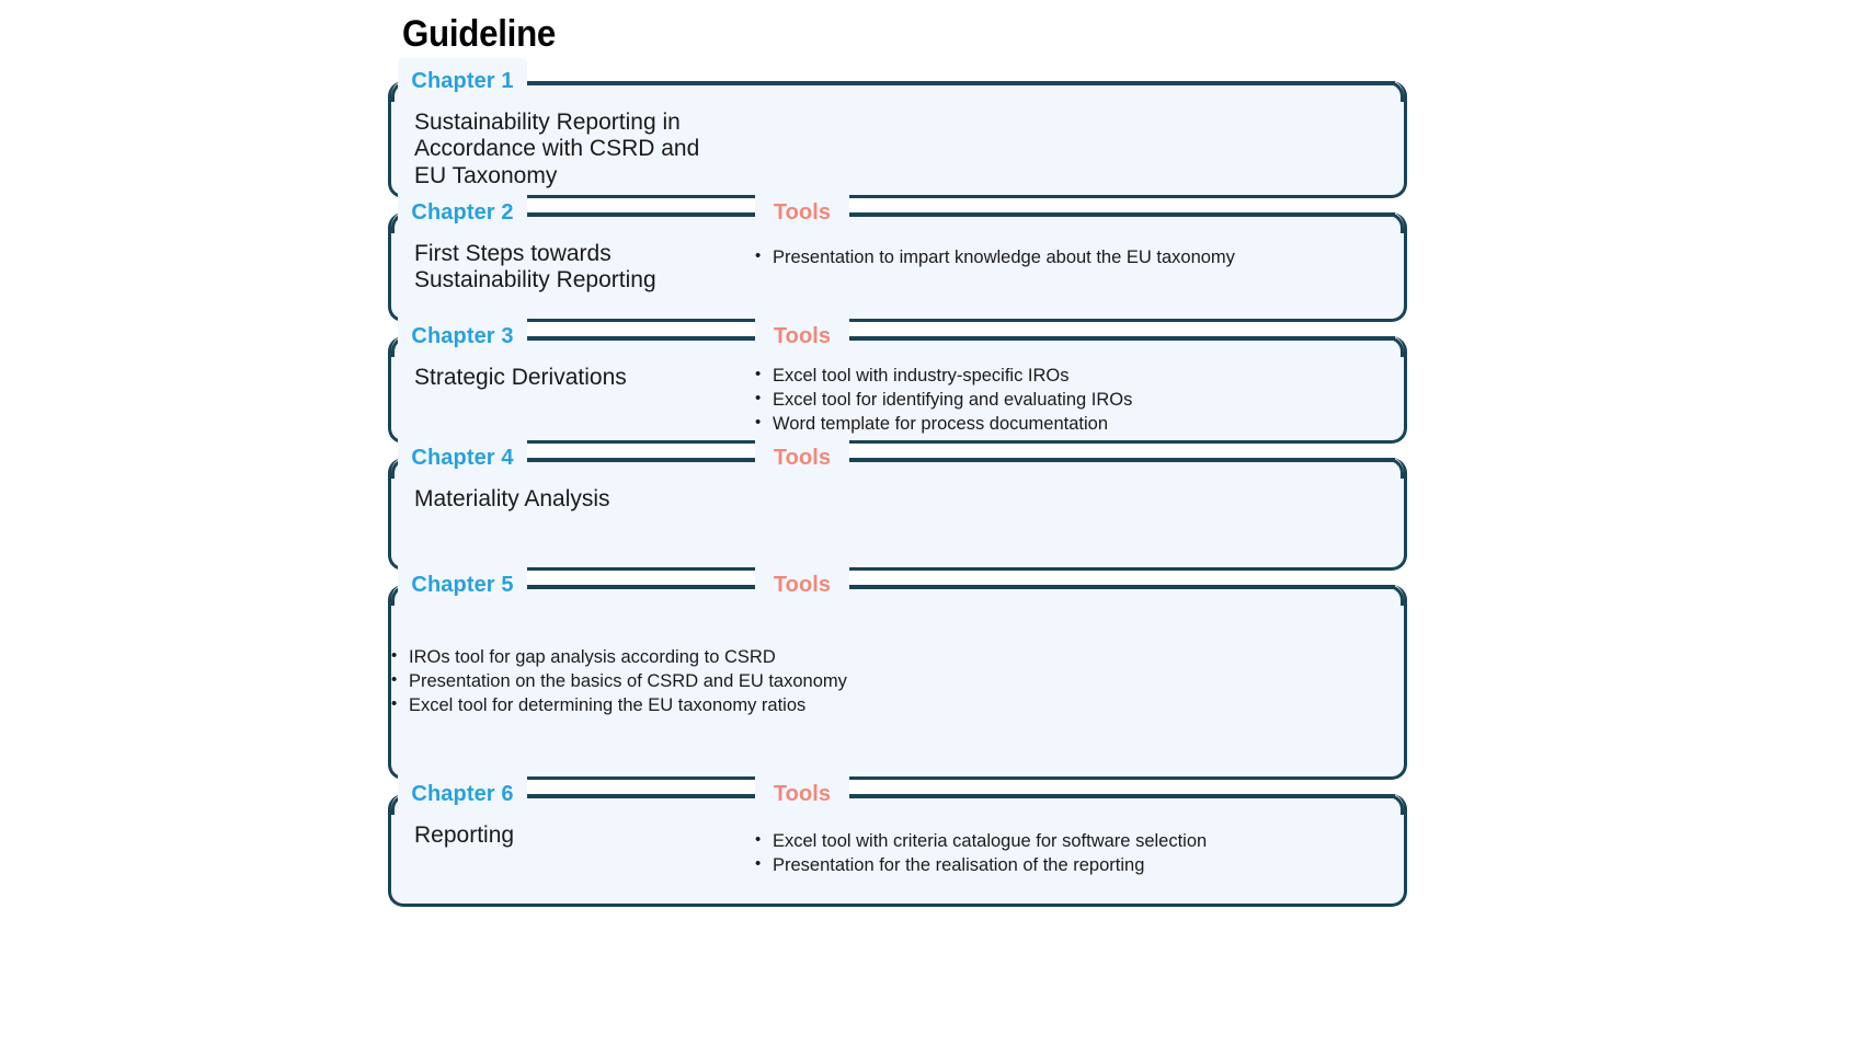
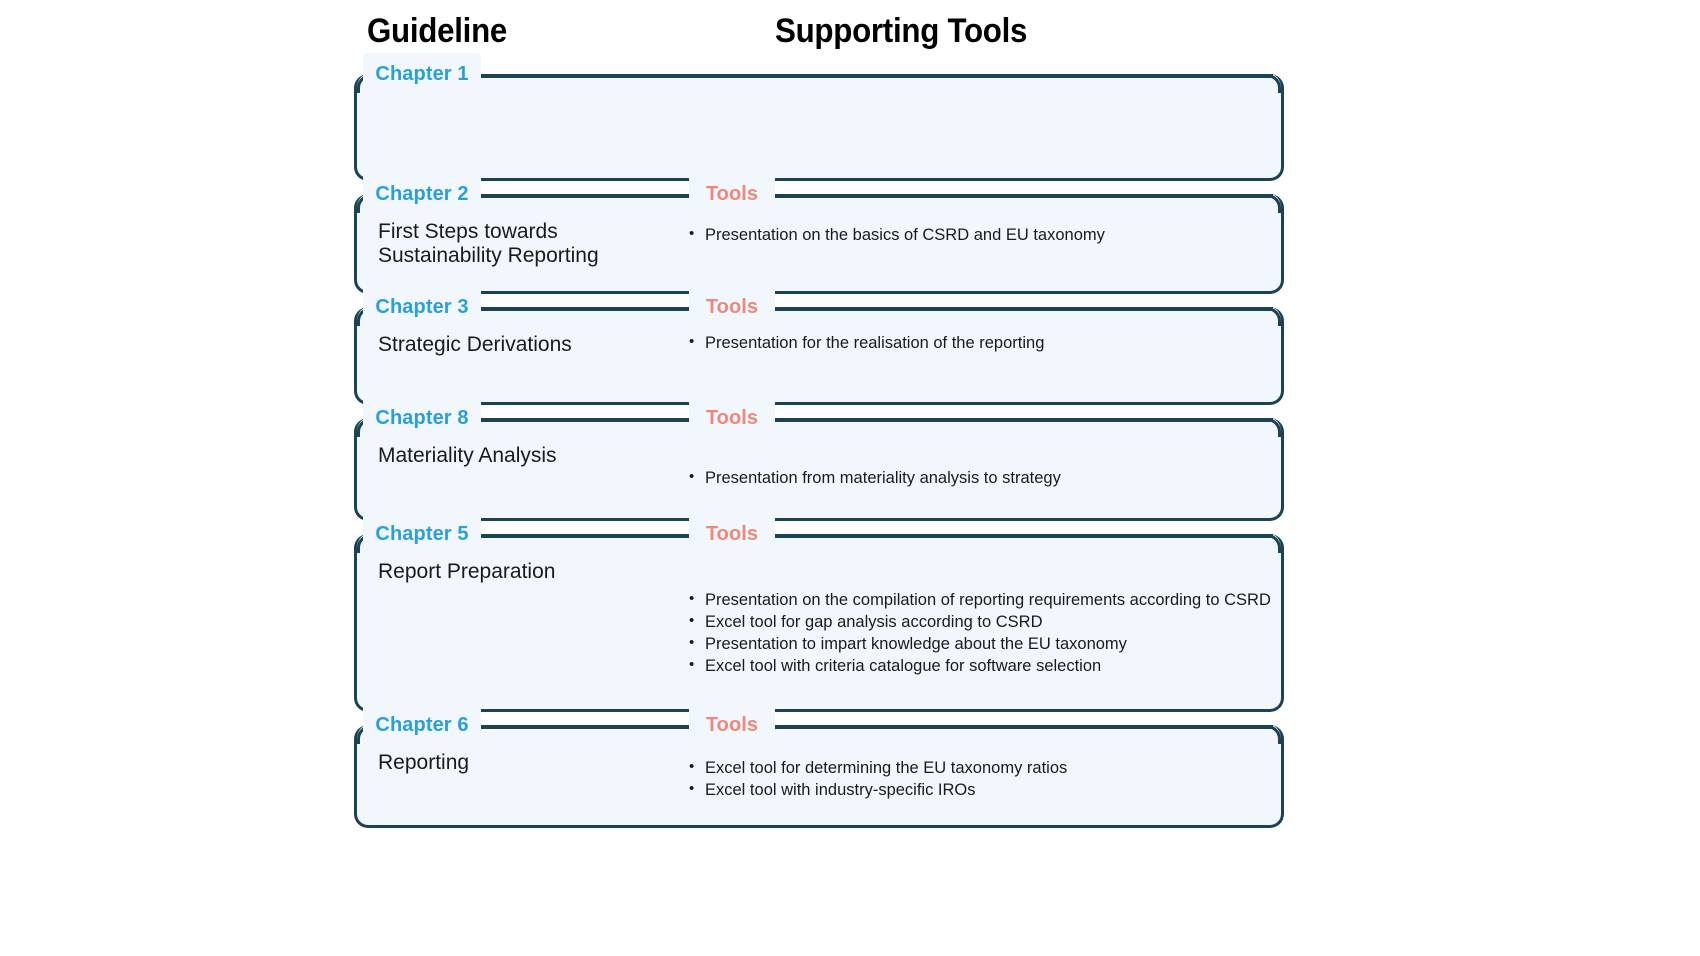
  Guideline
+ Supporting Tools
  Chapter 1
- Sustainability Reporting in Accordance with CSRD and EU Taxonomy
  Chapter 2
  Tools
  First Steps towards Sustainability Reporting
- Presentation to impart knowledge about the EU taxonomy
+ Presentation on the basics of CSRD and EU taxonomy
  Chapter 3
  Tools
  Strategic Derivations
- Excel tool with industry-specific IROs
+ Presentation for the realisation of the reporting
- Excel tool for identifying and evaluating IROs
- Word template for process documentation
- Chapter 4
+ Chapter 8
  Tools
  Materiality Analysis
+ Presentation from materiality analysis to strategy
  Chapter 5
  Tools
+ Report Preparation
+ Presentation on the compilation of reporting requirements according to CSRD
- IROs tool for gap analysis according to CSRD
+ Excel tool for gap analysis according to CSRD
- Presentation on the basics of CSRD and EU taxonomy
+ Presentation to impart knowledge about the EU taxonomy
- Excel tool for determining the EU taxonomy ratios
+ Excel tool with criteria catalogue for software selection
  Chapter 6
  Tools
  Reporting
- Excel tool with criteria catalogue for software selection
+ Excel tool for determining the EU taxonomy ratios
- Presentation for the realisation of the reporting
+ Excel tool with industry-specific IROs
